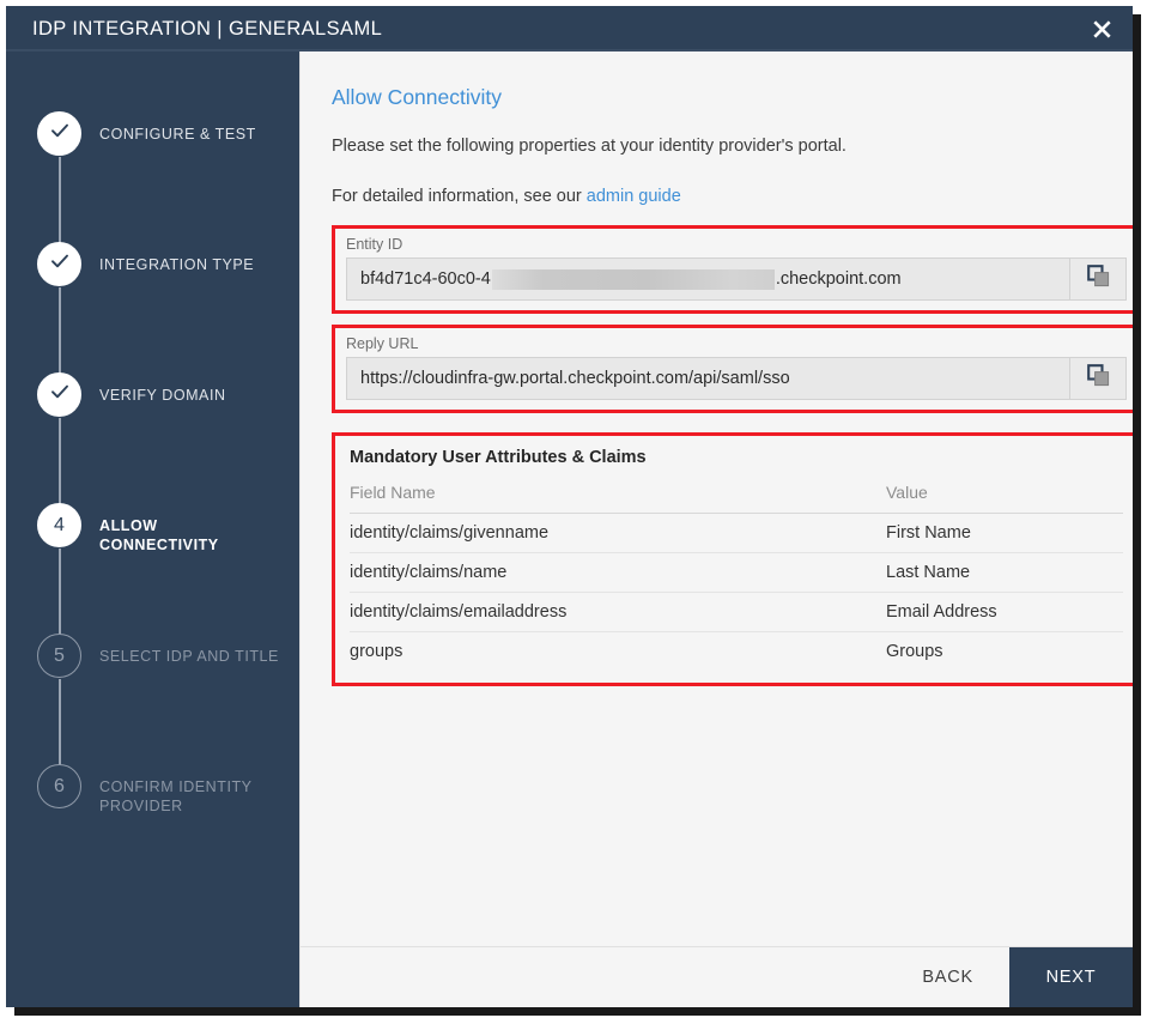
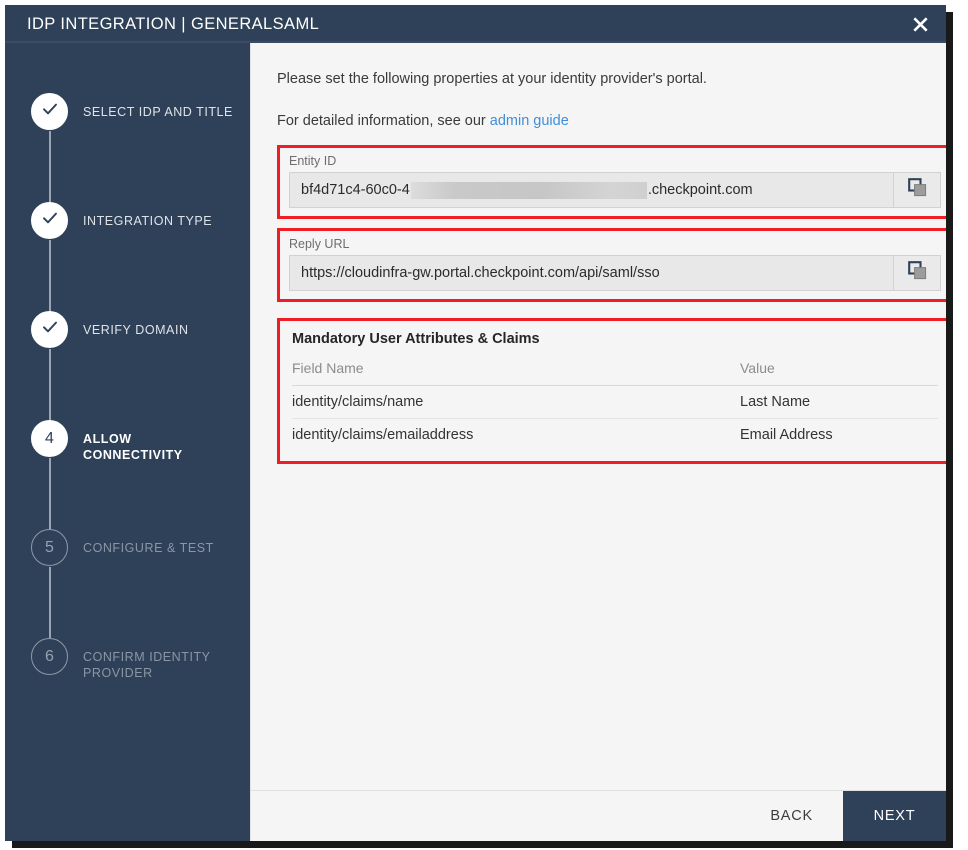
  IDP INTEGRATION | GENERALSAML
- CONFIGURE & TEST
+ SELECT IDP AND TITLE
  INTEGRATION TYPE
  VERIFY DOMAIN
  4
  ALLOW CONNECTIVITY
  5
- SELECT IDP AND TITLE
+ CONFIGURE & TEST
  6
  CONFIRM IDENTITY PROVIDER
- Allow Connectivity
  Please set the following properties at your identity provider's portal.
  For detailed information, see our admin guide
  Entity ID
  bf4d71c4-60c0-4
  .checkpoint.com
  Reply URL
  https://cloudinfra-gw.portal.checkpoint.com/api/saml/sso
  Mandatory User Attributes & Claims
  Field Name	Value
- identity/claims/givenname	First Name
  identity/claims/name	Last Name
  identity/claims/emailaddress	Email Address
- groups	Groups
  BACK
  NEXT
